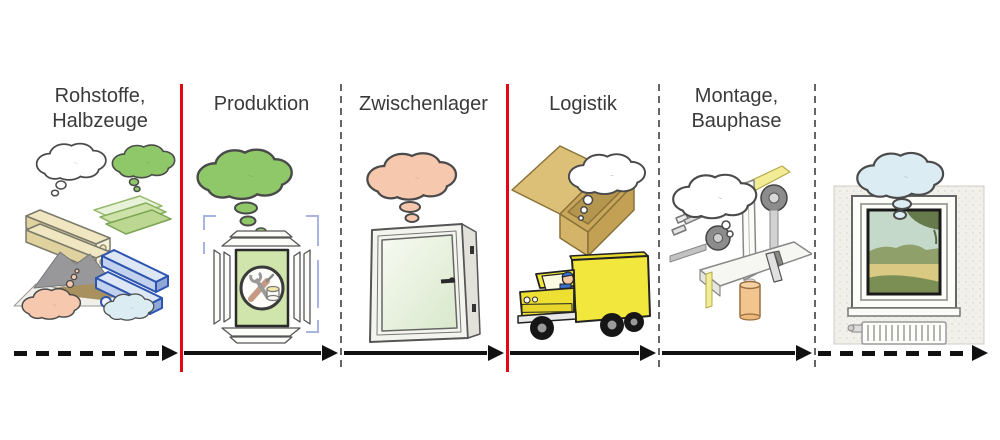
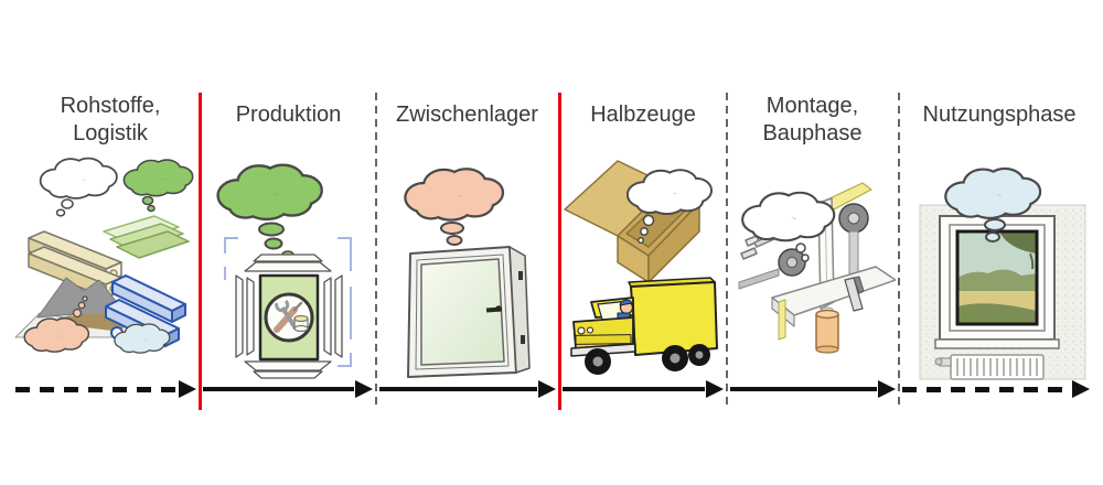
  Rohstoffe,
- Halbzeuge
+ Logistik
  Produktion
  Zwischenlager
- Logistik
+ Halbzeuge
  Montage,
  Bauphase
+ Nutzungsphase
